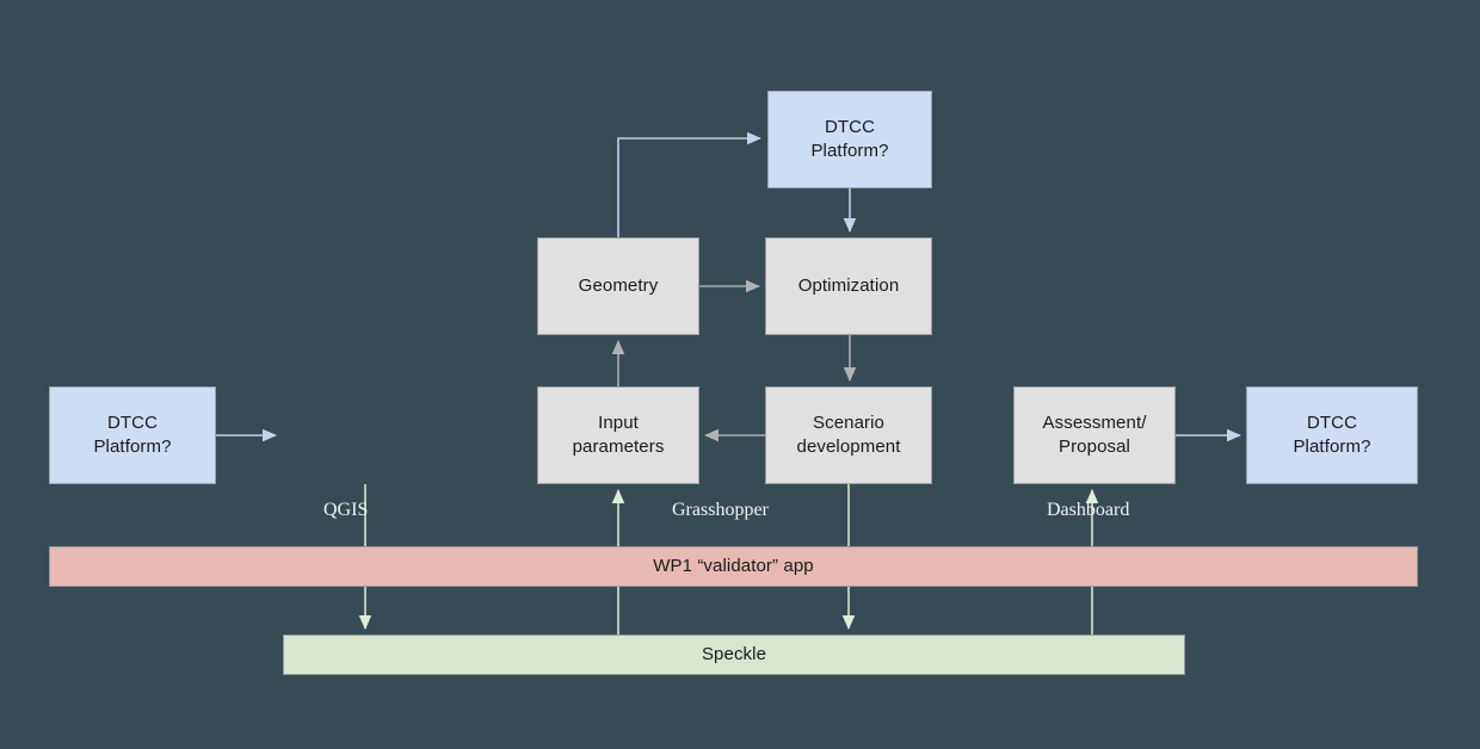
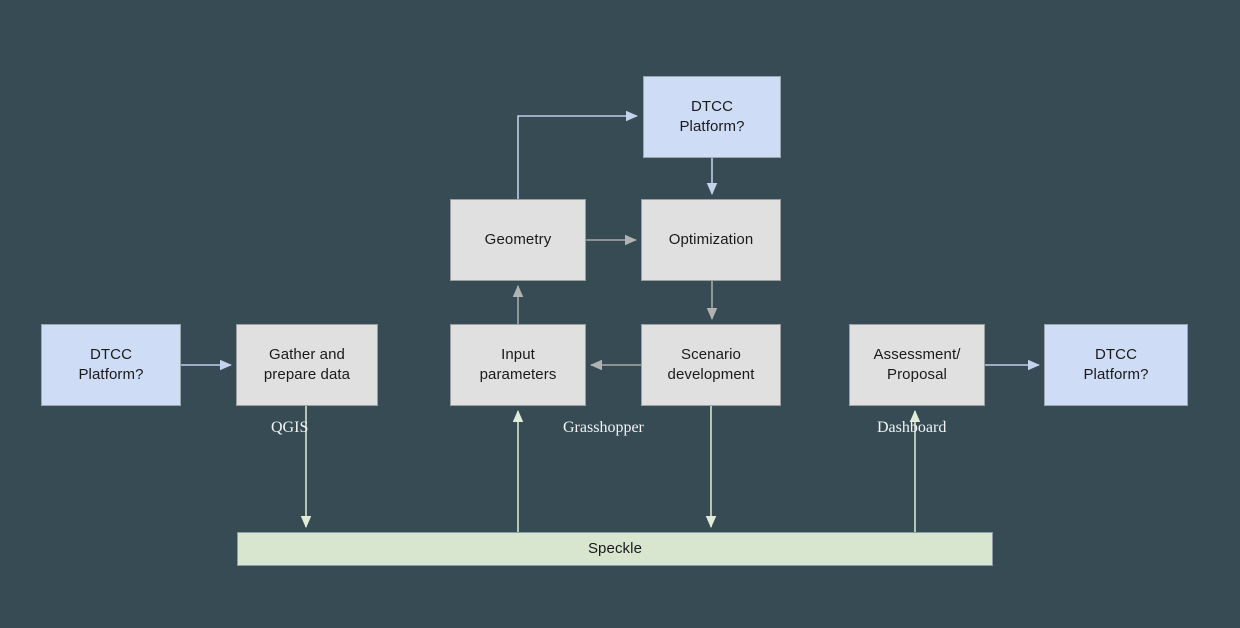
  DTCC
  Platform?
  Geometry
  Optimization
  DTCC
  Platform?
+ Gather and
+ prepare data
  Input
  parameters
  Scenario
  development
  Assessment/
  Proposal
  DTCC
  Platform?
- WP1 “validator” app
  Speckle
  QGIS
  Grasshopper
  Dashboard
